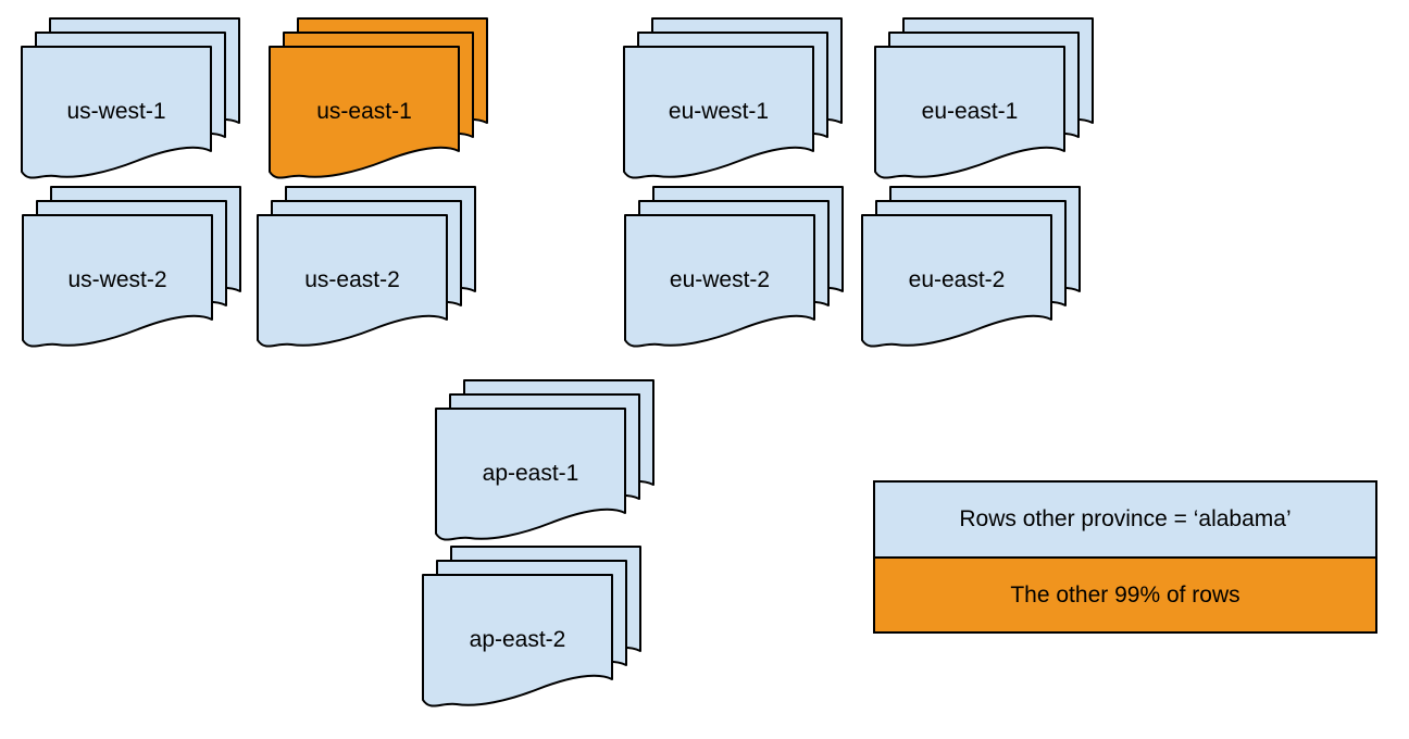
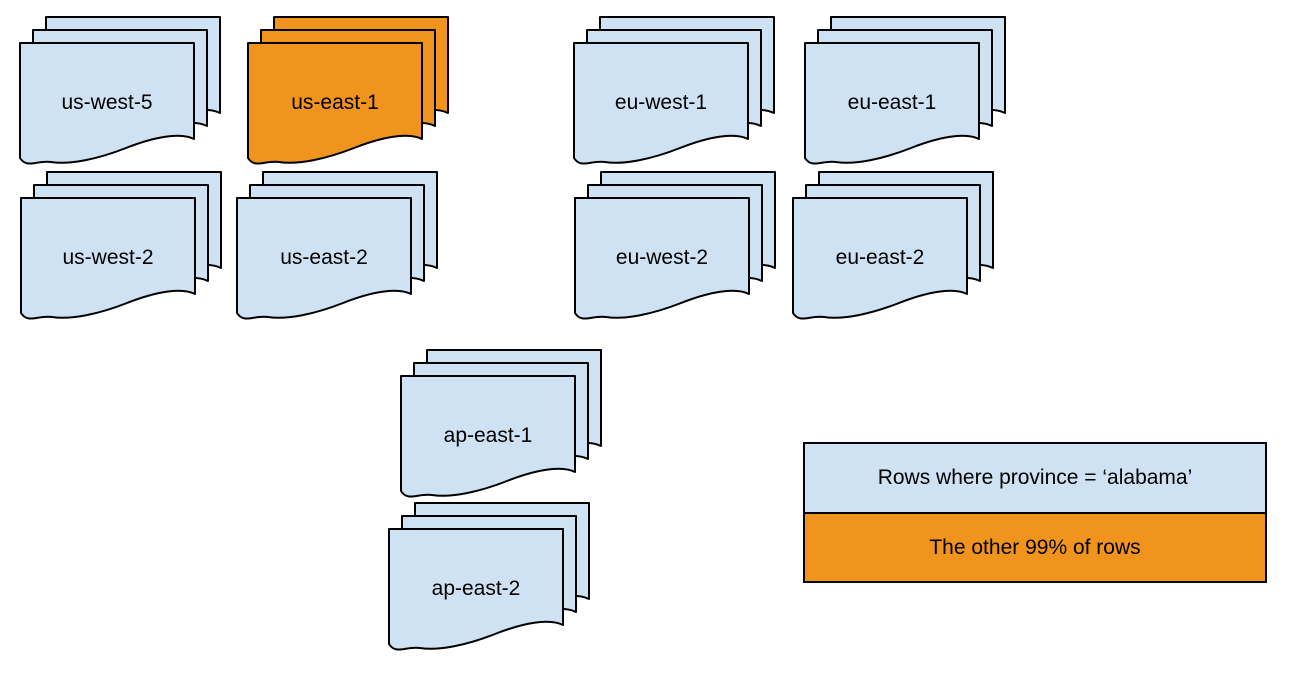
- us-west-1
+ us-west-5
  us-east-1
  us-west-2
  us-east-2
  eu-west-1
  eu-east-1
  eu-west-2
  eu-east-2
  ap-east-1
  ap-east-2
- Rows other province = ‘alabama’
+ Rows where province = ‘alabama’
  The other 99% of rows
